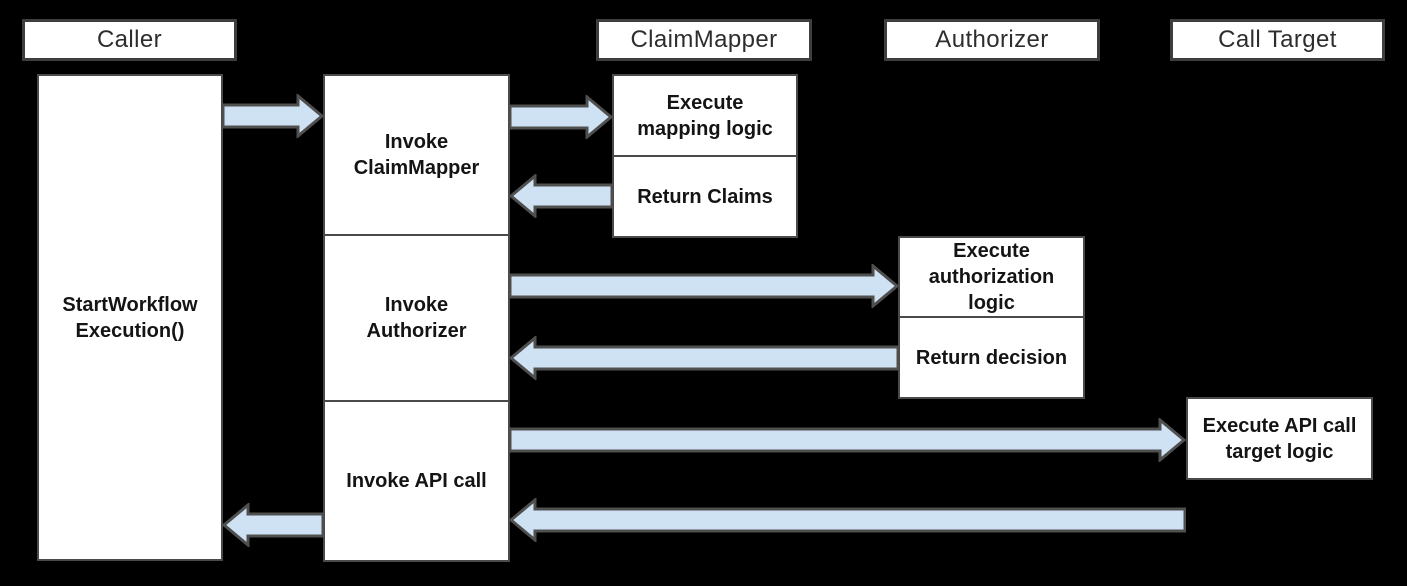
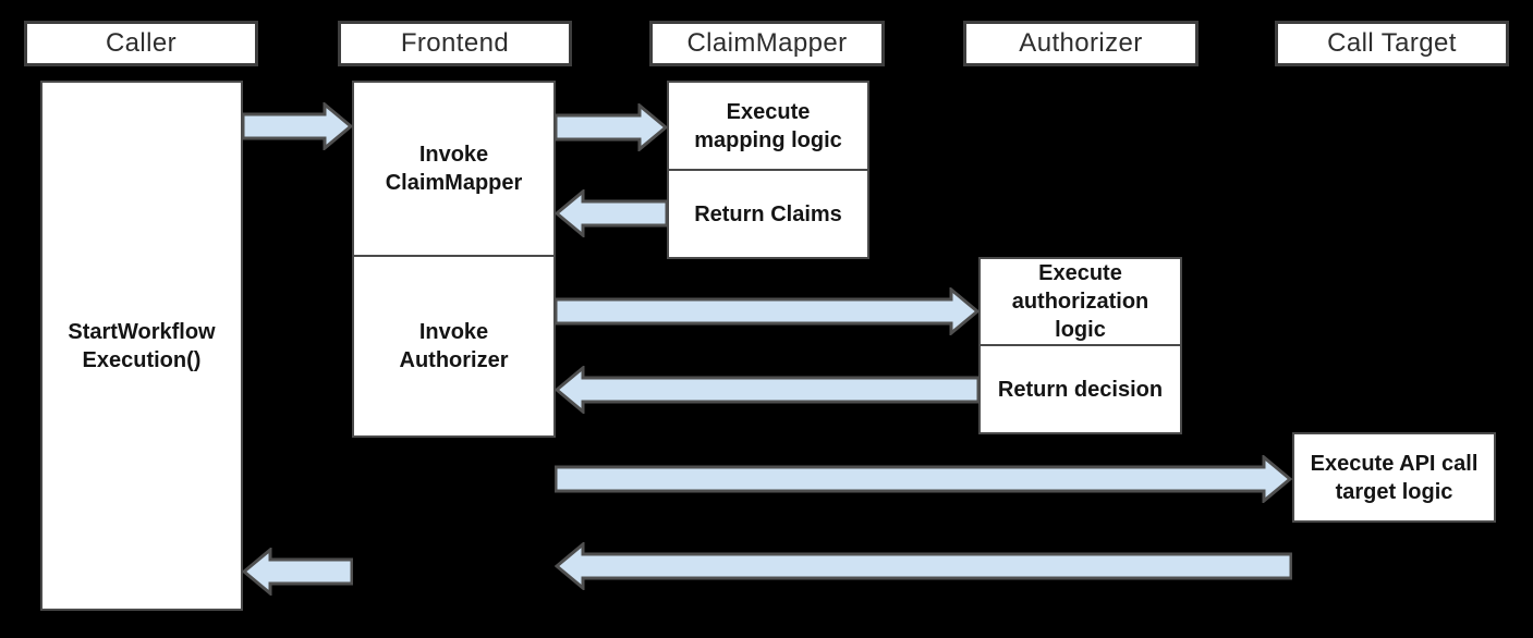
  Caller
+ Frontend
  ClaimMapper
  Authorizer
  Call Target
  StartWorkflow
  Execution()
  Invoke
  ClaimMapper
  Invoke
  Authorizer
- Invoke API call
  Execute
  mapping logic
  Return Claims
  Execute
  authorization
  logic
  Return decision
  Execute API call
  target logic
